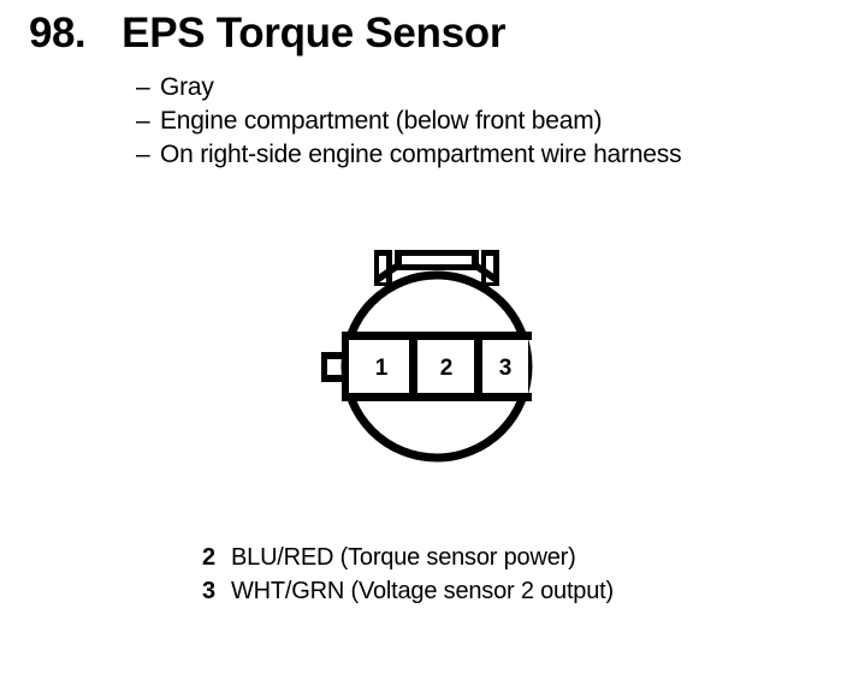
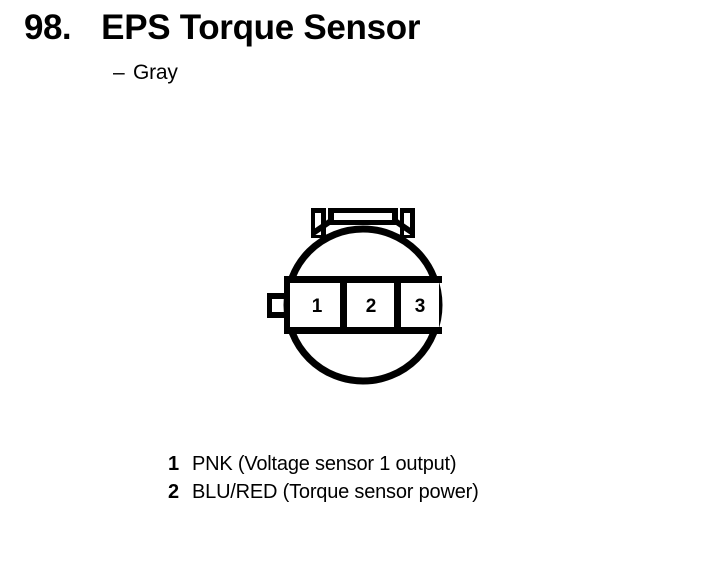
  98. EPS Torque Sensor
  – Gray
- – Engine compartment (below front beam)
- – On right-side engine compartment wire harness
  1
  2
  3
+ 1 PNK (Voltage sensor 1 output)
  2 BLU/RED (Torque sensor power)
- 3 WHT/GRN (Voltage sensor 2 output)
